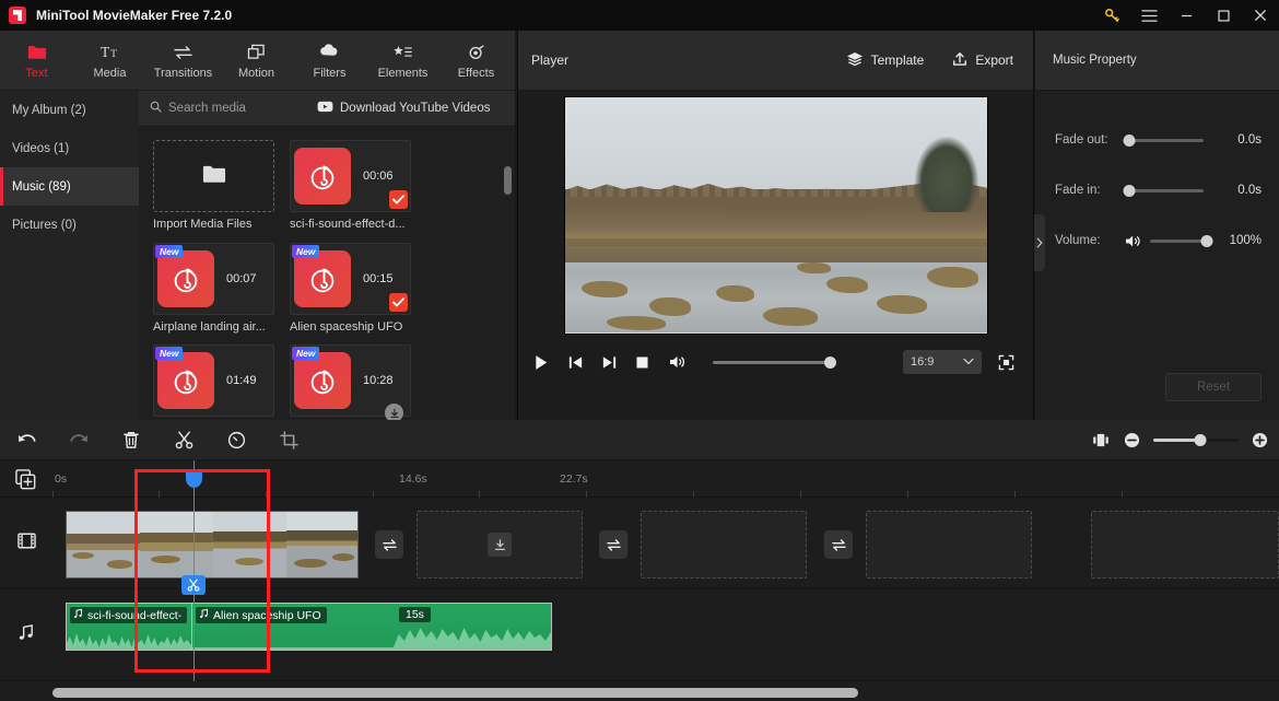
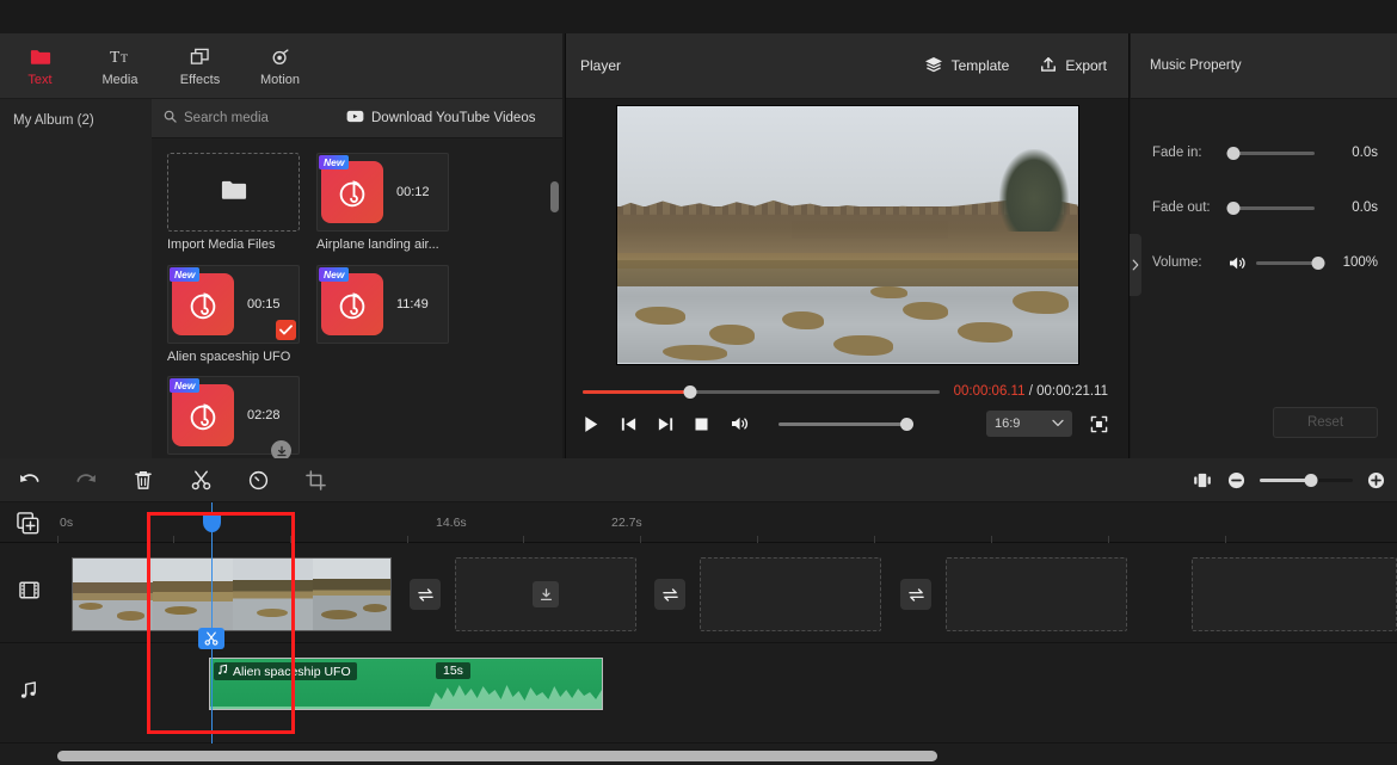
- MiniTool MovieMaker Free 7.2.0
  Text
  T
  T
  Media
- Transitions
- Motion
+ Effects
- Filters
- Elements
- Effects
+ Motion
  My Album (2)
- Videos (1)
- Music (89)
- Pictures (0)
  Search media
  Download YouTube Videos
  Import Media Files
- 00:06
- sci-fi-sound-effect-d...
  New
- 00:07
+ 00:12
  Airplane landing air...
  New
  00:15
  Alien spaceship UFO
  New
- 01:49
+ 11:49
  New
- 10:28
+ 02:28
  Player
  Template
  Export
+ 00:00:06.11 / 00:00:21.11
  16:9
  Music Property
- Fade out:
+ Fade in:
  0.0s
- Fade in:
+ Fade out:
  0.0s
  Volume:
  100%
  Reset
  0s
  14.6s
  22.7s
- sci-fi-sound-effect-
  Alien spaceship UFO
  15s
